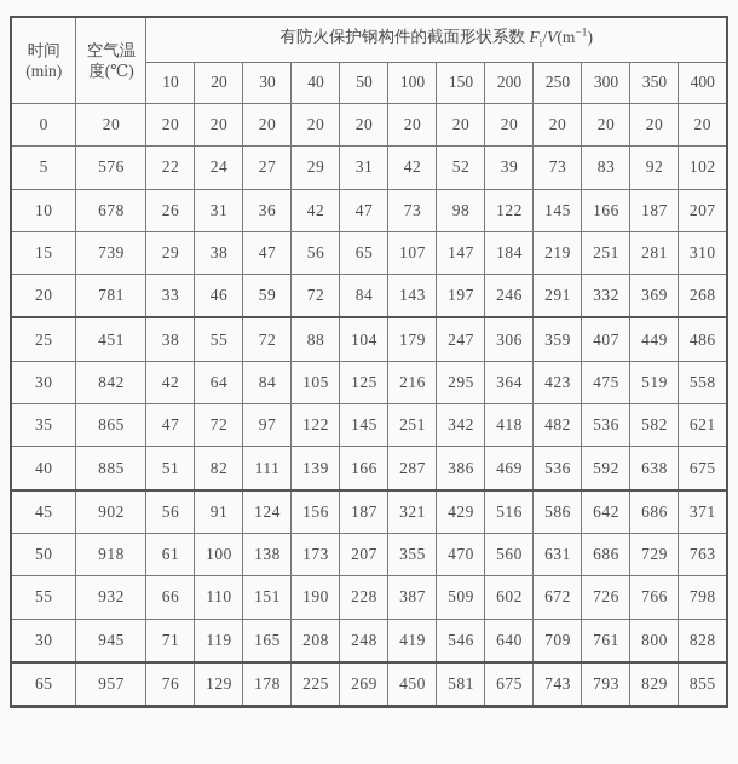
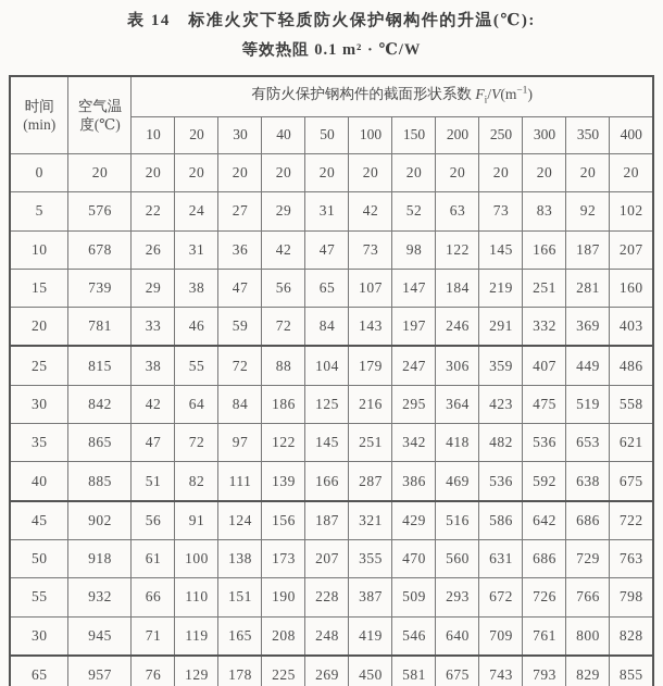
+ 表 14 标准火灾下轻质防火保护钢构件的升温(℃):
+ 等效热阻 0.1 m² · ℃/W
  时间 (min)	空气温 度(℃)	有防火保护钢构件的截面形状系数 Fi/V(m−1)
  10	20	30	40	50	100	150	200	250	300	350	400
  0	20	20	20	20	20	20	20	20	20	20	20	20	20
- 5	576	22	24	27	29	31	42	52	39	73	83	92	102
+ 5	576	22	24	27	29	31	42	52	63	73	83	92	102
  10	678	26	31	36	42	47	73	98	122	145	166	187	207
- 15	739	29	38	47	56	65	107	147	184	219	251	281	310
+ 15	739	29	38	47	56	65	107	147	184	219	251	281	160
- 20	781	33	46	59	72	84	143	197	246	291	332	369	268
+ 20	781	33	46	59	72	84	143	197	246	291	332	369	403
- 25	451	38	55	72	88	104	179	247	306	359	407	449	486
+ 25	815	38	55	72	88	104	179	247	306	359	407	449	486
- 30	842	42	64	84	105	125	216	295	364	423	475	519	558
+ 30	842	42	64	84	186	125	216	295	364	423	475	519	558
- 35	865	47	72	97	122	145	251	342	418	482	536	582	621
+ 35	865	47	72	97	122	145	251	342	418	482	536	653	621
  40	885	51	82	111	139	166	287	386	469	536	592	638	675
- 45	902	56	91	124	156	187	321	429	516	586	642	686	371
+ 45	902	56	91	124	156	187	321	429	516	586	642	686	722
  50	918	61	100	138	173	207	355	470	560	631	686	729	763
- 55	932	66	110	151	190	228	387	509	602	672	726	766	798
+ 55	932	66	110	151	190	228	387	509	293	672	726	766	798
  30	945	71	119	165	208	248	419	546	640	709	761	800	828
  65	957	76	129	178	225	269	450	581	675	743	793	829	855
